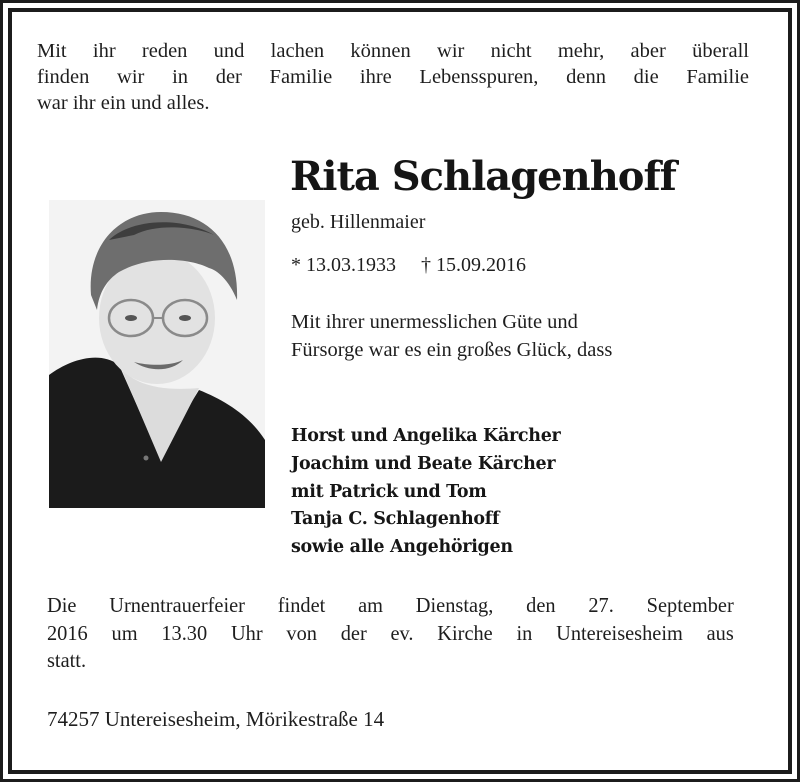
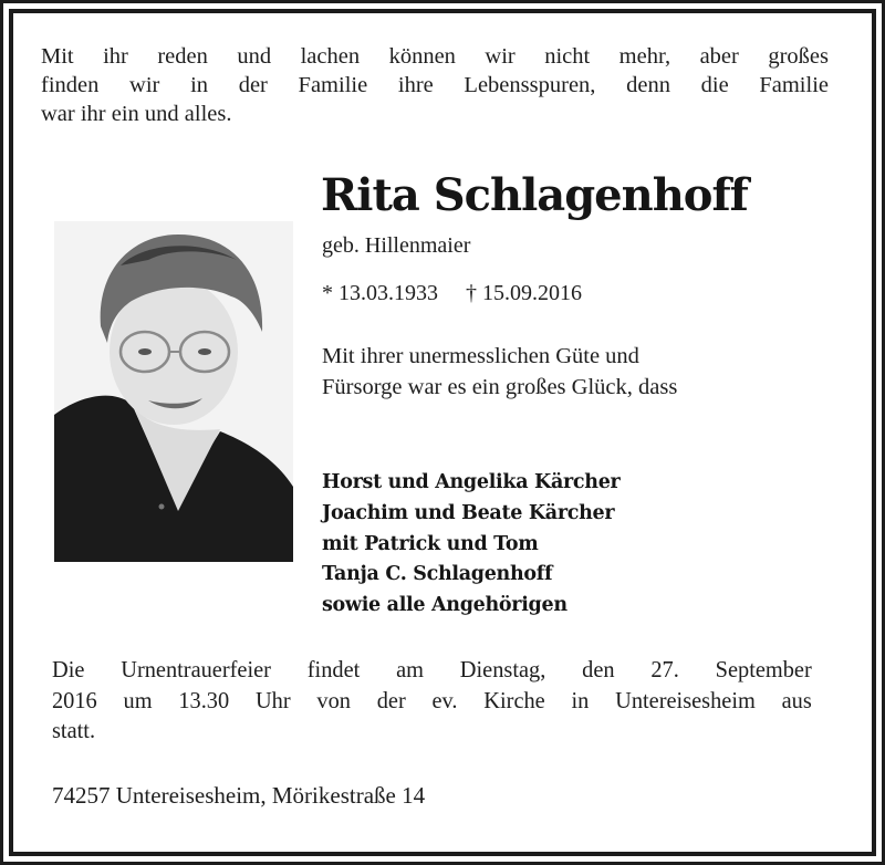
- Mit ihr reden und lachen können wir nicht mehr, aber überall
+ Mit ihr reden und lachen können wir nicht mehr, aber großes
  finden wir in der Familie ihre Lebensspuren, denn die Familie
  war ihr ein und alles.
  Rita Schlagenhoff
  geb. Hillenmaier
  * 13.03.1933 † 15.09.2016
  Mit ihrer unermesslichen Güte und
  Fürsorge war es ein großes Glück, dass
  Horst und Angelika Kärcher
  Joachim und Beate Kärcher
  mit Patrick und Tom
  Tanja C. Schlagenhoff
  sowie alle Angehörigen
  Die Urnentrauerfeier findet am Dienstag, den 27. September
  2016 um 13.30 Uhr von der ev. Kirche in Untereisesheim aus
  statt.
  74257 Untereisesheim, Mörikestraße 14
